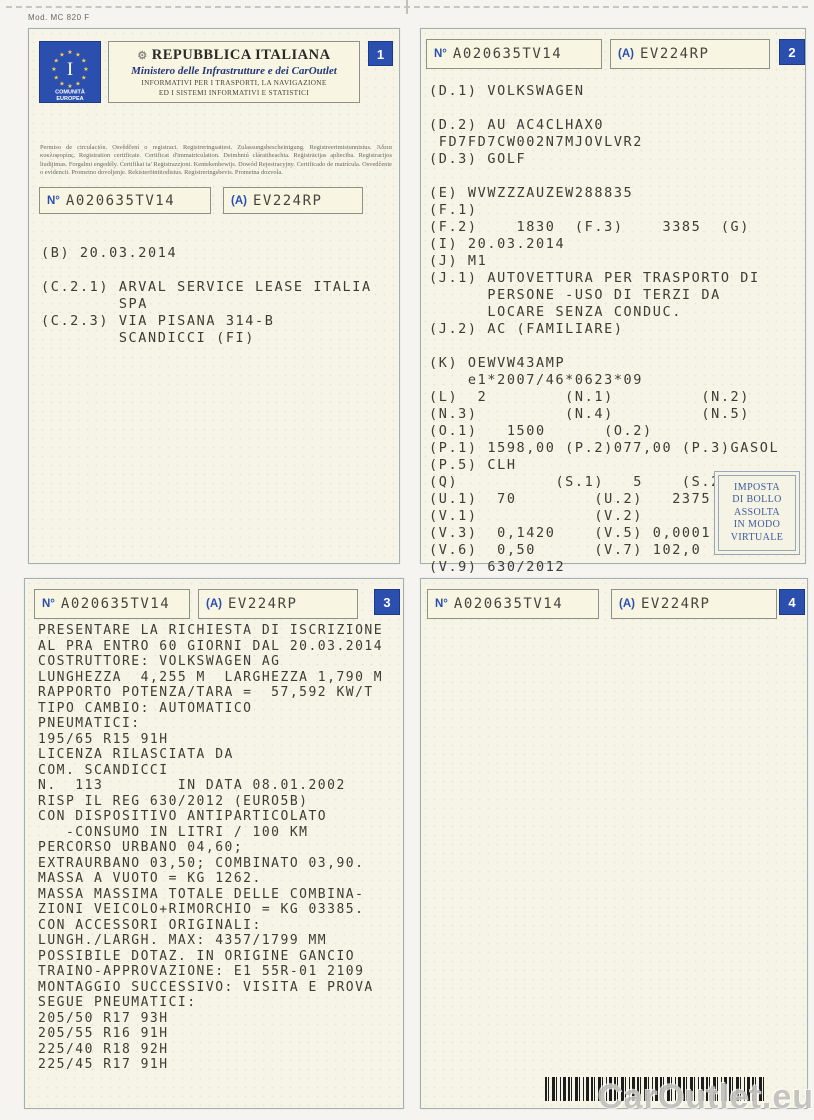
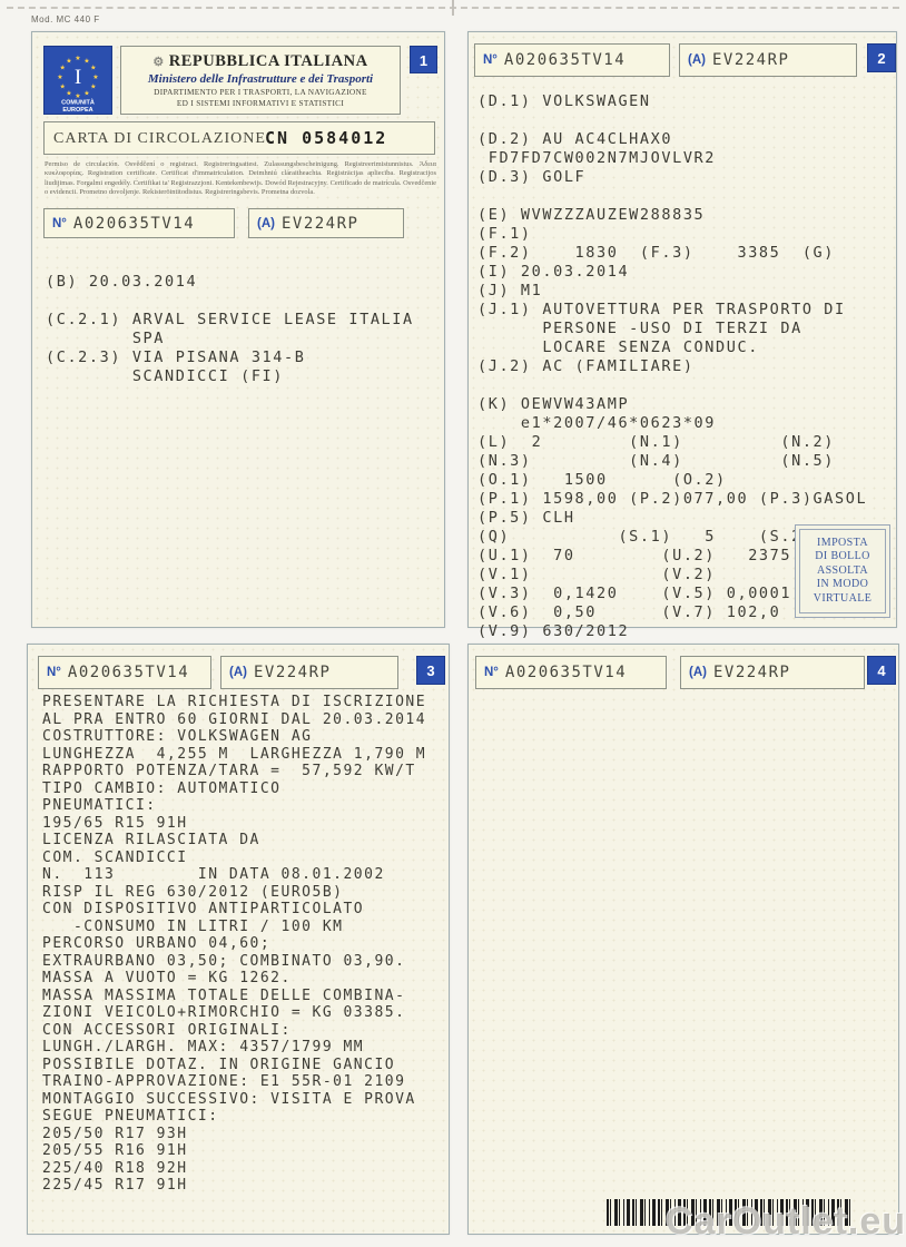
- Mod. MC 820 F
+ Mod. MC 440 F
  I
  ⚙ REPUBBLICA ITALIANA
- Ministero delle Infrastrutture e dei CarOutlet
+ Ministero delle Infrastrutture e dei Trasporti
- INFORMATIVI PER I TRASPORTI, LA NAVIGAZIONE
+ DIPARTIMENTO PER I TRASPORTI, LA NAVIGAZIONE
  ED I SISTEMI INFORMATIVI E STATISTICI
  1
+ CARTA DI CIRCOLAZIONE
+ CN 0584012
  N°
  A020635TV14
  (A)
  EV224RP
  (B) 20.03.2014
  (C.2.1) ARVAL SERVICE LEASE ITALIA
  SPA
  (C.2.3) VIA PISANA 314-B
  SCANDICCI (FI)
  N°
  A020635TV14
  (A)
  EV224RP
  2
  (D.1) VOLKSWAGEN
  (D.2) AU AC4CLHAX0
  FD7FD7CW002N7MJOVLVR2
  (D.3) GOLF
  (E) WVWZZZAUZEW288835
  (F.1)
  (F.2) 1830 (F.3) 3385 (G)
  (I) 20.03.2014
  (J) M1
  (J.1) AUTOVETTURA PER TRASPORTO DI
  PERSONE -USO DI TERZI DA
  LOCARE SENZA CONDUC.
  (J.2) AC (FAMILIARE)
  (K) OEWVW43AMP
  e1*2007/46*0623*09
  (L) 2 (N.1) (N.2)
  (N.3) (N.4) (N.5)
  (O.1) 1500 (O.2)
  (P.1) 1598,00 (P.2)077,00 (P.3)GASOL
  (P.5) CLH
  (Q) (S.1) 5 (S.
  (U.1) 70 (U.2) 2375
  (V.1) (V.2)
  (V.3) 0,1420 (V.5) 0,0001
  (V.6) 0,50 (V.7) 102,0
  (V.9) 630/2012
  IMPOSTA
  DI BOLLO
  ASSOLTA
  IN MODO
  VIRTUALE
  N°
  A020635TV14
  (A)
  EV224RP
  3
  PRESENTARE LA RICHIESTA DI ISCRIZIONE
  AL PRA ENTRO 60 GIORNI DAL 20.03.2014
  COSTRUTTORE: VOLKSWAGEN AG
  LUNGHEZZA 4,255 M LARGHEZZA 1,790 M
  RAPPORTO POTENZA/TARA = 57,592 KW/T
  TIPO CAMBIO: AUTOMATICO
  PNEUMATICI:
  195/65 R15 91H
  LICENZA RILASCIATA DA
  COM. SCANDICCI
  N. 113 IN DATA 08.01.2002
  RISP IL REG 630/2012 (EURO5B)
  CON DISPOSITIVO ANTIPARTICOLATO
  -CONSUMO IN LITRI / 100 KM
  PERCORSO URBANO 04,60;
  EXTRAURBANO 03,50; COMBINATO 03,90.
  MASSA A VUOTO = KG 1262.
  MASSA MASSIMA TOTALE DELLE COMBINA-
  ZIONI VEICOLO+RIMORCHIO = KG 03385.
  CON ACCESSORI ORIGINALI:
  LUNGH./LARGH. MAX: 4357/1799 MM
  POSSIBILE DOTAZ. IN ORIGINE GANCIO
  TRAINO-APPROVAZIONE: E1 55R-01 2109
  MONTAGGIO SUCCESSIVO: VISITA E PROVA
  SEGUE PNEUMATICI:
  205/50 R17 93H
  205/55 R16 91H
  225/40 R18 92H
  225/45 R17 91H
  N°
  A020635TV14
  (A)
  EV224RP
  4
  CarOutlet.eu
